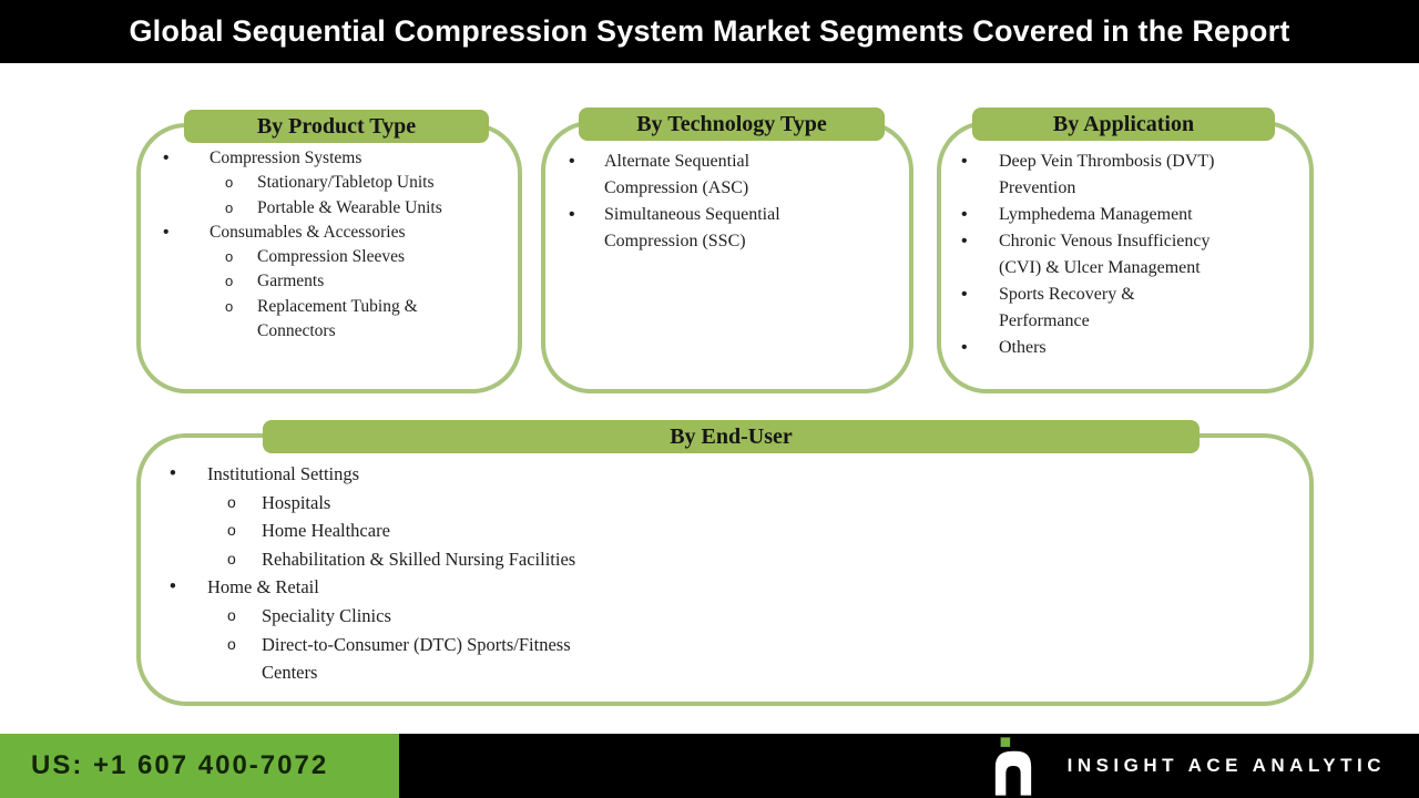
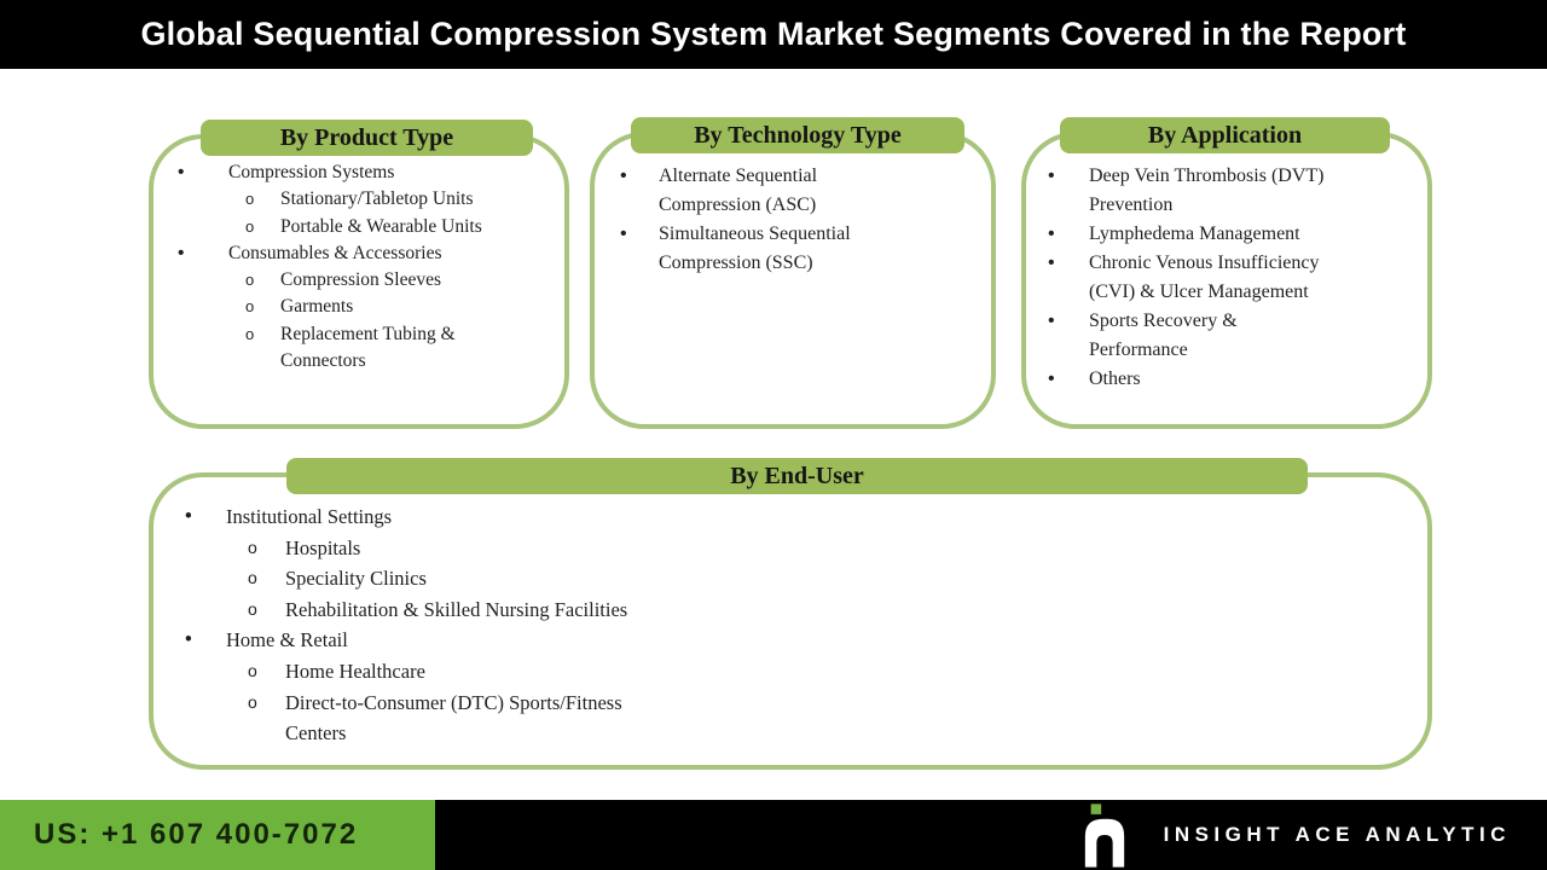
  Global Sequential Compression System Market Segments Covered in the Report
  By Product Type
  •
  Compression Systems
  o
  Stationary/Tabletop Units
  o
  Portable & Wearable Units
  •
  Consumables & Accessories
  o
  Compression Sleeves
  o
  Garments
  o
  Replacement Tubing &
  Connectors
  By Technology Type
  •
  Alternate Sequential
  Compression (ASC)
  •
  Simultaneous Sequential
  Compression (SSC)
  By Application
  •
  Deep Vein Thrombosis (DVT)
  Prevention
  •
  Lymphedema Management
  •
  Chronic Venous Insufficiency
  (CVI) & Ulcer Management
  •
  Sports Recovery &
  Performance
  •
  Others
  By End-User
  •
  Institutional Settings
  o
  Hospitals
  o
- Home Healthcare
+ Speciality Clinics
  o
  Rehabilitation & Skilled Nursing Facilities
  •
  Home & Retail
  o
- Speciality Clinics
+ Home Healthcare
  o
  Direct-to-Consumer (DTC) Sports/Fitness
  Centers
  US: +1 607 400-7072
  INSIGHT ACE ANALYTIC
